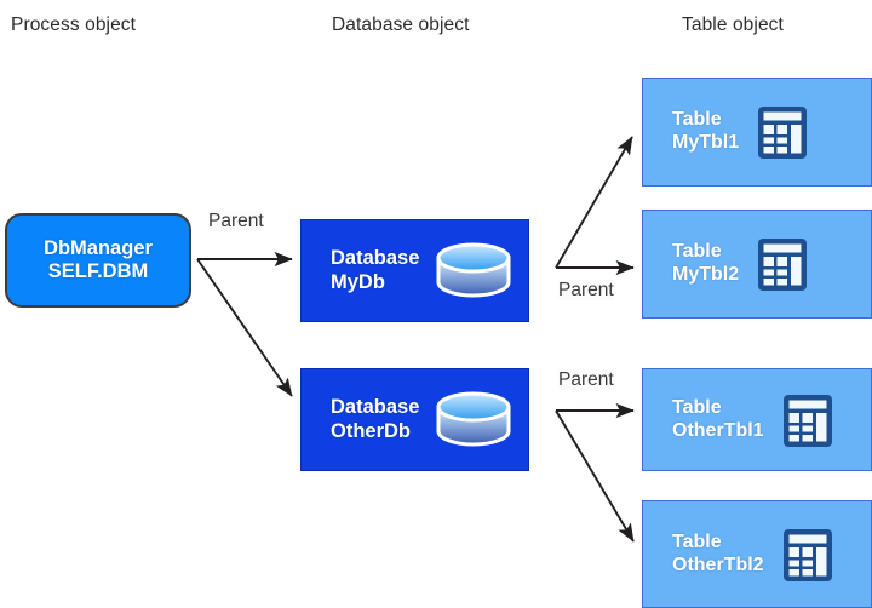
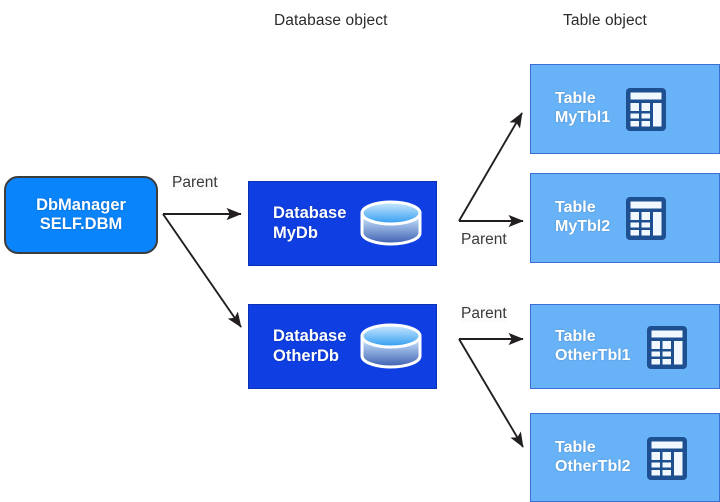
- Process object
  Database object
  Table object
  Parent
  Parent
  Parent
  DbManager
  SELF.DBM
  Database
  MyDb
  Database
  OtherDb
  Table
  MyTbl1
  Table
  MyTbl2
  Table
  OtherTbl1
  Table
  OtherTbl2
